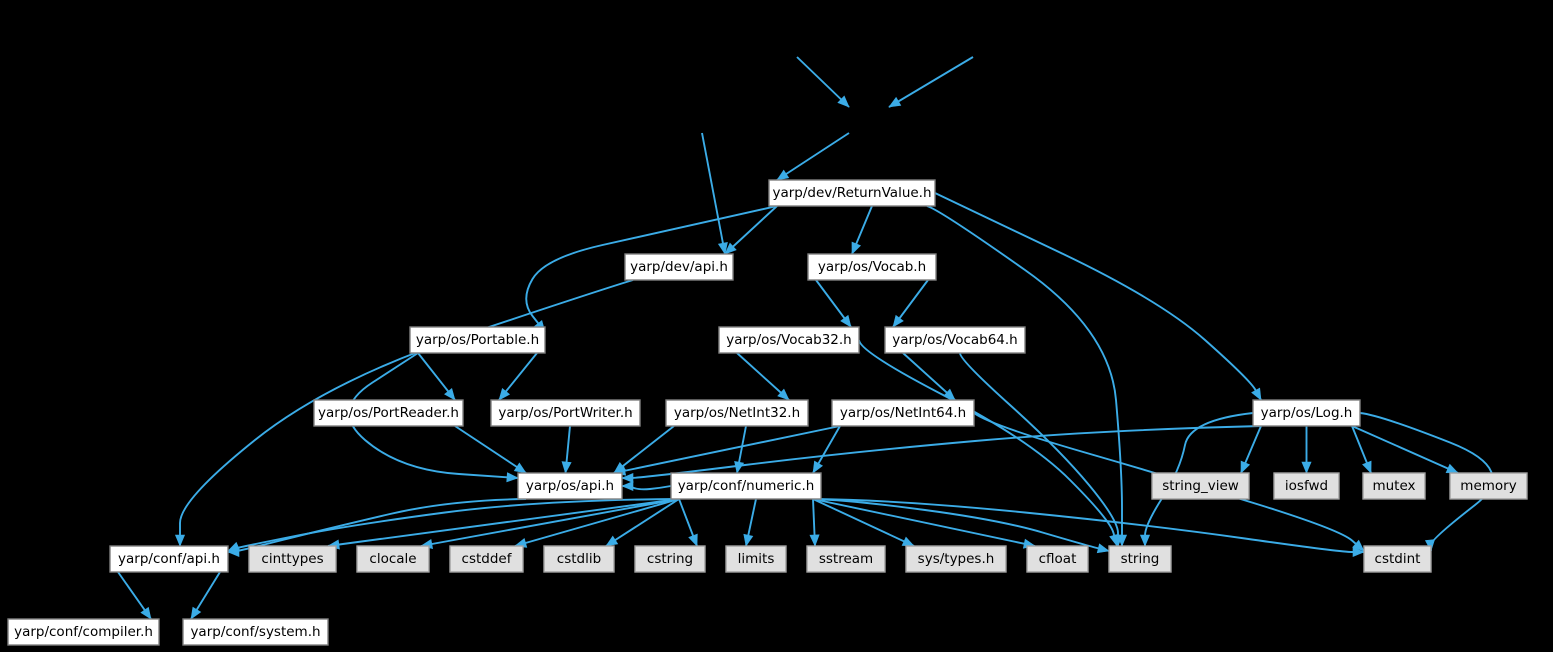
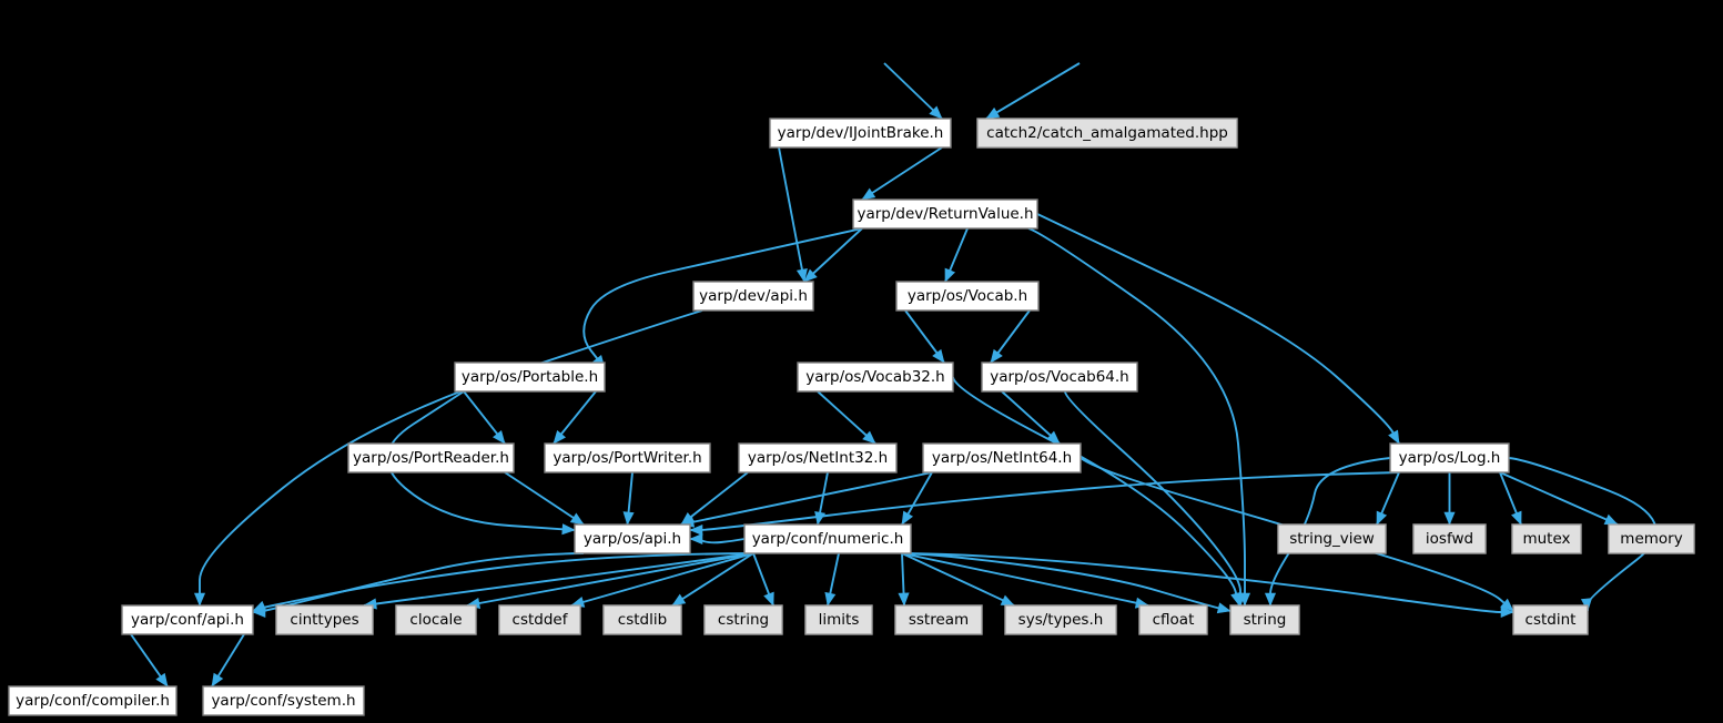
+ yarp/dev/IJointBrake.h
+ catch2/catch_amalgamated.hpp
  yarp/dev/ReturnValue.h
  yarp/dev/api.h
  yarp/os/Vocab.h
  yarp/os/Portable.h
  yarp/os/Vocab32.h
  yarp/os/Vocab64.h
  yarp/os/PortReader.h
  yarp/os/PortWriter.h
  yarp/os/NetInt32.h
  yarp/os/NetInt64.h
  yarp/os/Log.h
  yarp/os/api.h
  yarp/conf/numeric.h
  string_view
  iosfwd
  mutex
  memory
  yarp/conf/api.h
  cinttypes
  clocale
  cstddef
  cstdlib
  cstring
  limits
  sstream
  sys/types.h
  cfloat
  string
  cstdint
  yarp/conf/compiler.h
  yarp/conf/system.h
